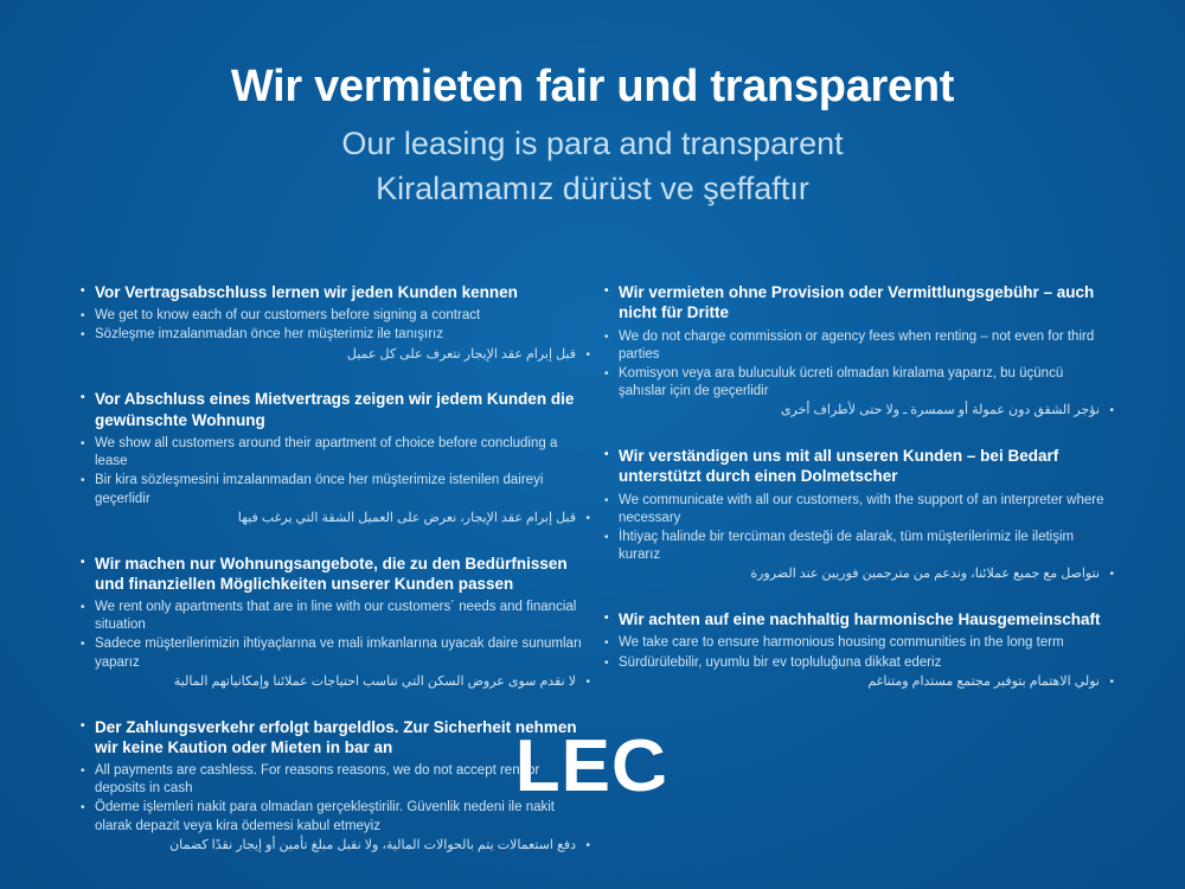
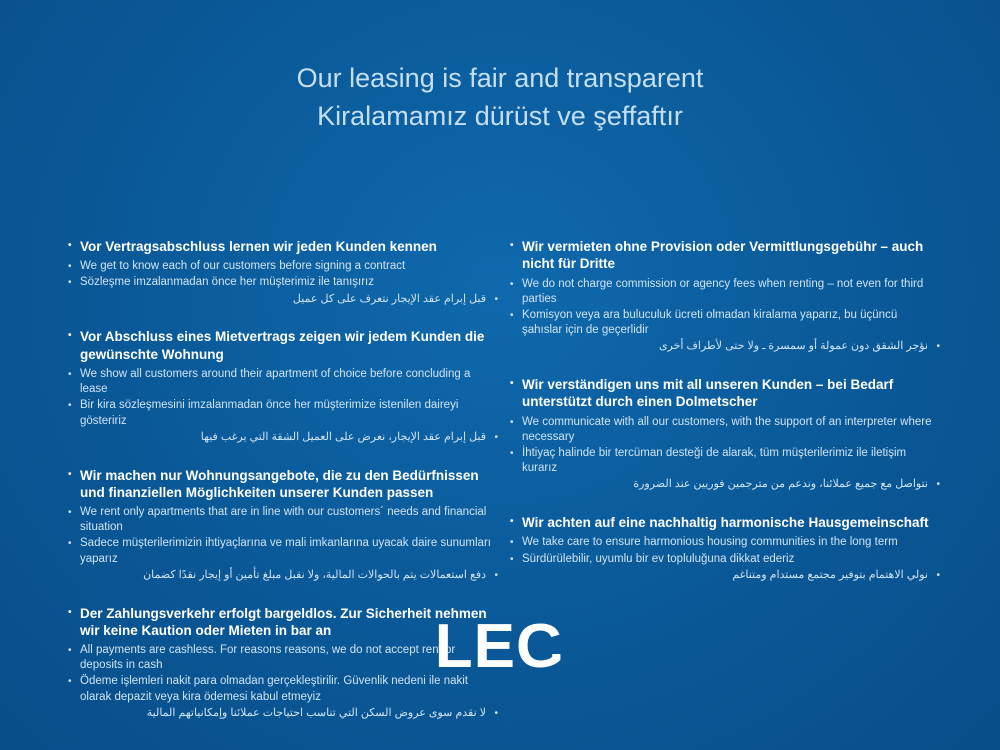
- Wir vermieten fair und transparent
- Our leasing is para and transparent
+ Our leasing is fair and transparent
  Kiralamamız dürüst ve şeffaftır
  •
  Vor Vertragsabschluss lernen wir jeden Kunden kennen
  •
  We get to know each of our customers before signing a contract
  •
  Sözleşme imzalanmadan önce her müşterimiz ile tanışırız
  •
  قبل إبرام عقد الإيجار نتعرف على كل عميل
  •
  Vor Abschluss eines Mietvertrags zeigen wir jedem Kunden die gewünschte Wohnung
  •
  We show all customers around their apartment of choice before concluding a lease
  •
- Bir kira sözleşmesini imzalanmadan önce her müşterimize istenilen daireyi geçerlidir
+ Bir kira sözleşmesini imzalanmadan önce her müşterimize istenilen daireyi gösteririz
  •
  قبل إبرام عقد الإيجار، نعرض على العميل الشقة التي يرغب فيها
  •
  Wir machen nur Wohnungsangebote, die zu den Bedürfnissen und finanziellen Möglichkeiten unserer Kunden passen
  •
  We rent only apartments that are in line with our customers´ needs and financial situation
  •
  Sadece müşterilerimizin ihtiyaçlarına ve mali imkanlarına uyacak daire sunumları yaparız
  •
- لا نقدم سوى عروض السكن التي تناسب احتياجات عملائنا وإمكانياتهم المالية
+ دفع استعمالات يتم بالحوالات المالية، ولا نقبل مبلغ تأمين أو إيجار نقدًا كضمان
  •
  Der Zahlungsverkehr erfolgt bargeldlos. Zur Sicherheit nehmen wir keine Kaution oder Mieten in bar an
  •
  All payments are cashless. For reasons reasons, we do not accept rent or deposits in cash
  •
  Ödeme işlemleri nakit para olmadan gerçekleştirilir. Güvenlik nedeni ile nakit olarak depazit veya kira ödemesi kabul etmeyiz
  •
- دفع استعمالات يتم بالحوالات المالية، ولا نقبل مبلغ تأمين أو إيجار نقدًا كضمان
+ لا نقدم سوى عروض السكن التي تناسب احتياجات عملائنا وإمكانياتهم المالية
  •
  Wir vermieten ohne Provision oder Vermittlungsgebühr – auch nicht für Dritte
  •
  We do not charge commission or agency fees when renting – not even for third parties
  •
  Komisyon veya ara buluculuk ücreti olmadan kiralama yaparız, bu üçüncü şahıslar için de geçerlidir
  •
  نؤجر الشقق دون عمولة أو سمسرة ـ ولا حتى لأطراف أخرى
  •
  Wir verständigen uns mit all unseren Kunden – bei Bedarf unterstützt durch einen Dolmetscher
  •
  We communicate with all our customers, with the support of an interpreter where necessary
  •
  İhtiyaç halinde bir tercüman desteği de alarak, tüm müşterilerimiz ile iletişim kurarız
  •
  نتواصل مع جميع عملائنا، وندعم من مترجمين فوريين عند الضرورة
  •
  Wir achten auf eine nachhaltig harmonische Hausgemeinschaft
  •
  We take care to ensure harmonious housing communities in the long term
  •
  Sürdürülebilir, uyumlu bir ev topluluğuna dikkat ederiz
  •
  نولي الاهتمام بتوفير مجتمع مستدام ومتناغم
